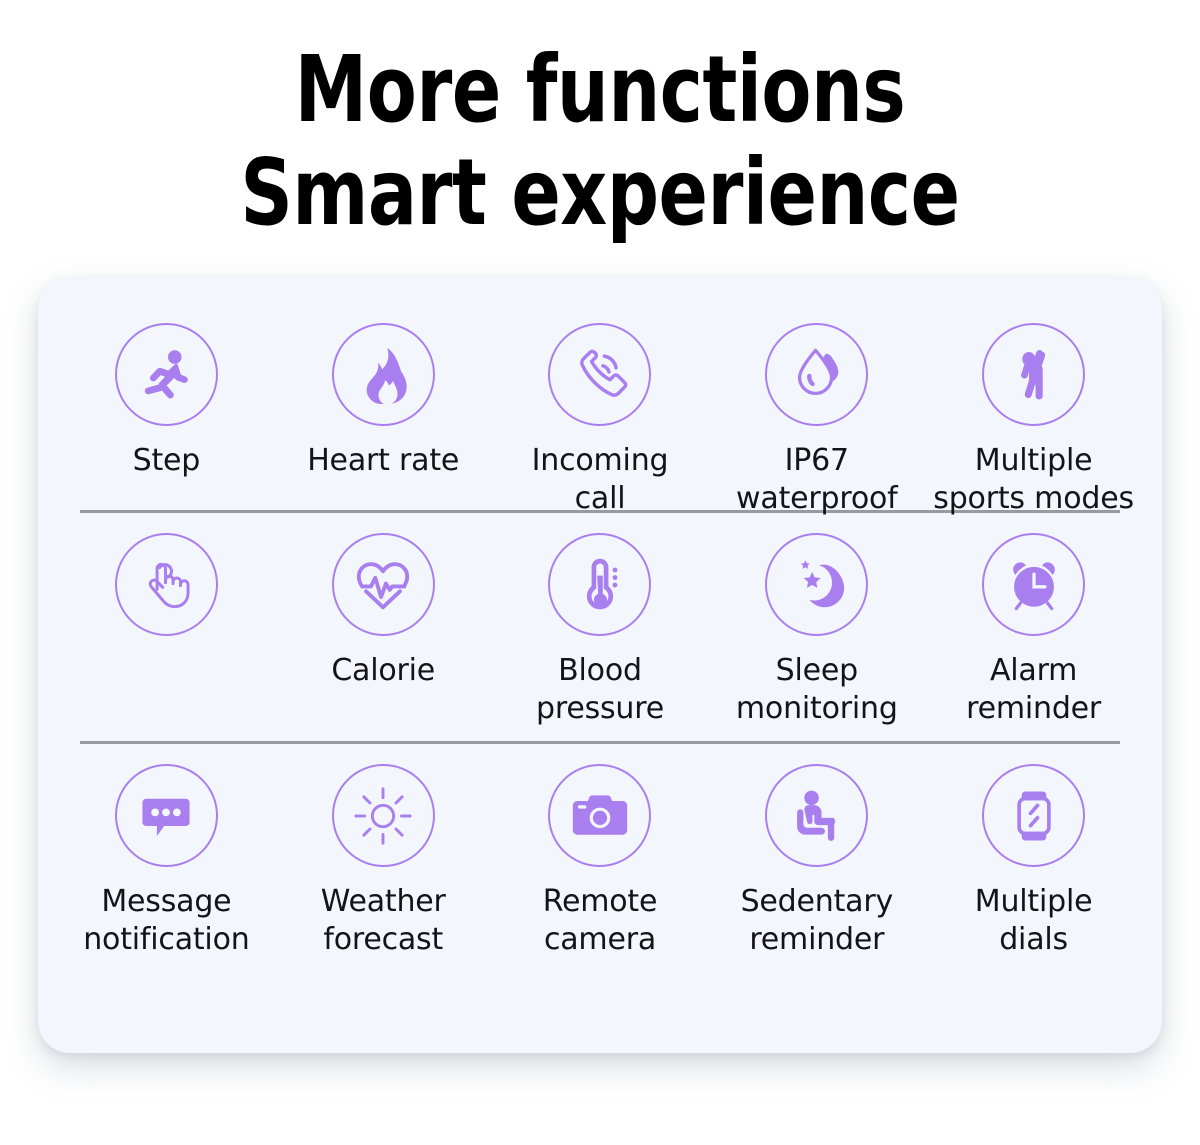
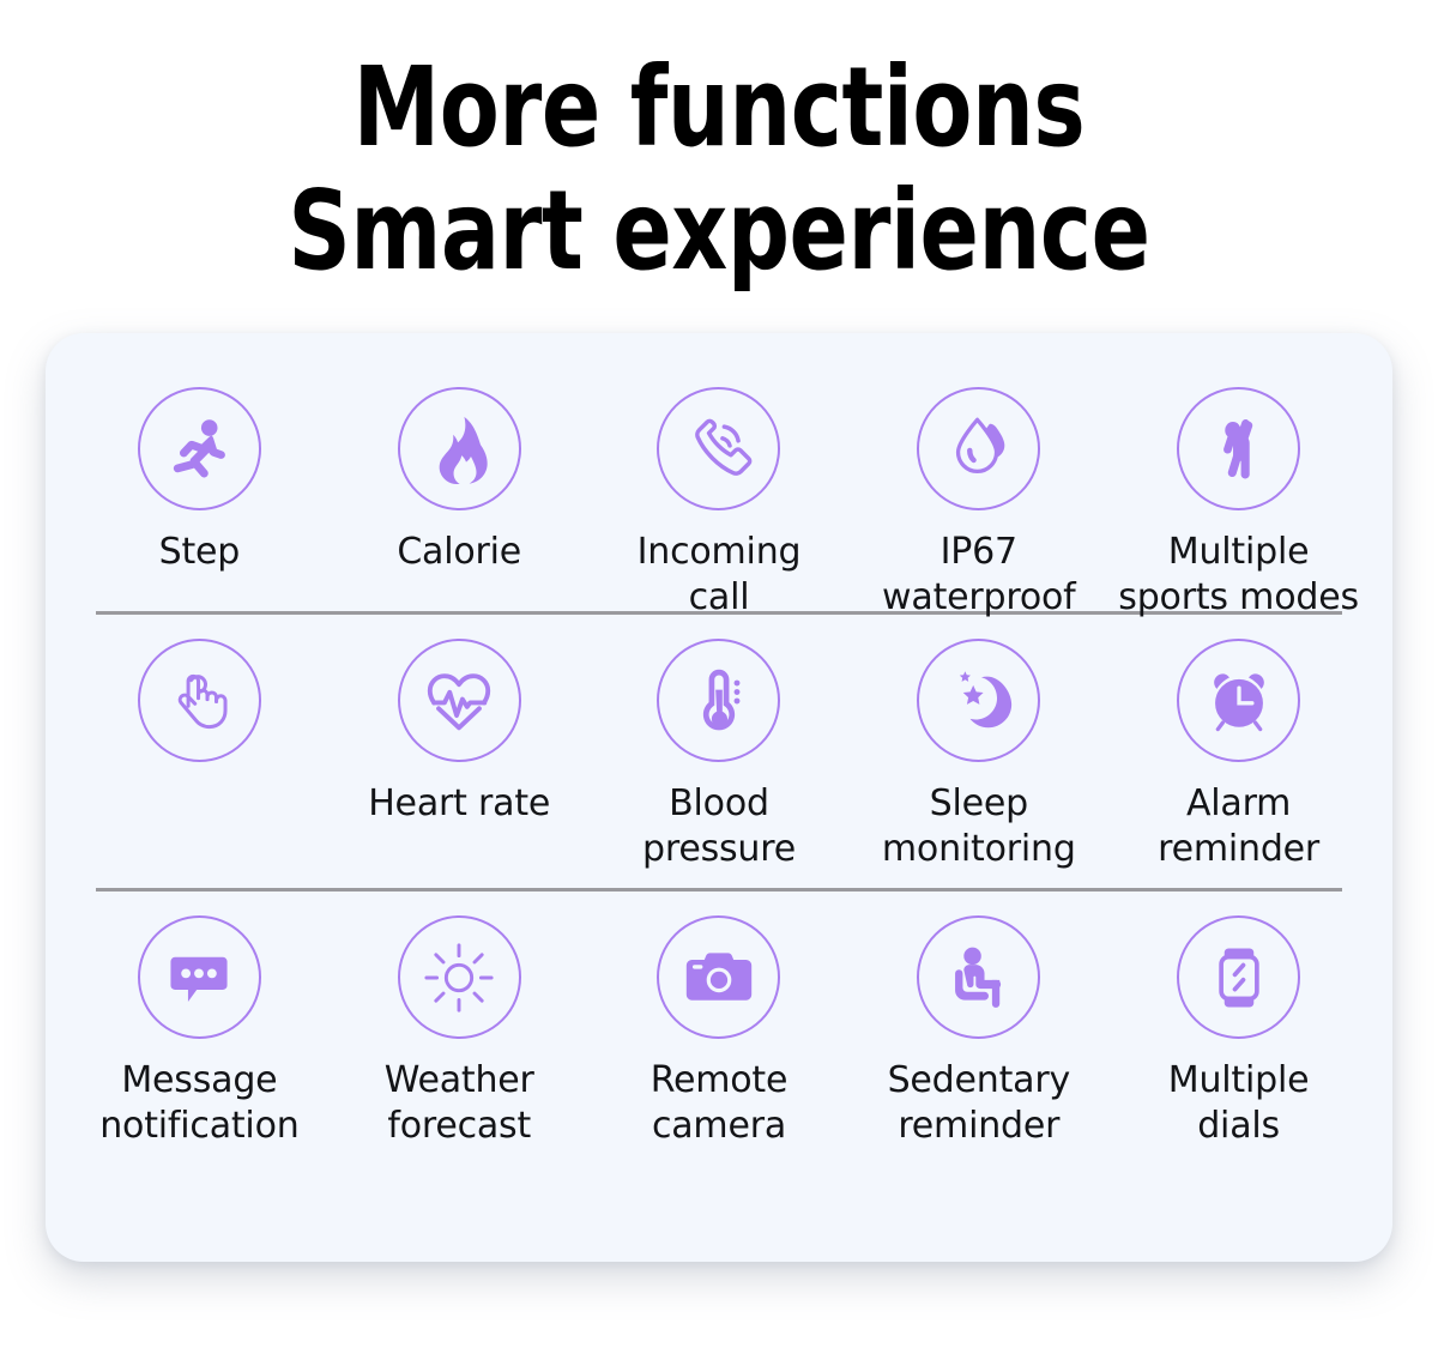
  More functions
  Smart experience
  Step
- Heart rate
+ Calorie
  Incoming
  call
  IP67
  waterproof
  Multiple
  sports modes
- Calorie
+ Heart rate
  Blood
  pressure
  Sleep
  monitoring
  Alarm
  reminder
  Message
  notification
  Weather
  forecast
  Remote
  camera
  Sedentary
  reminder
  Multiple
  dials
